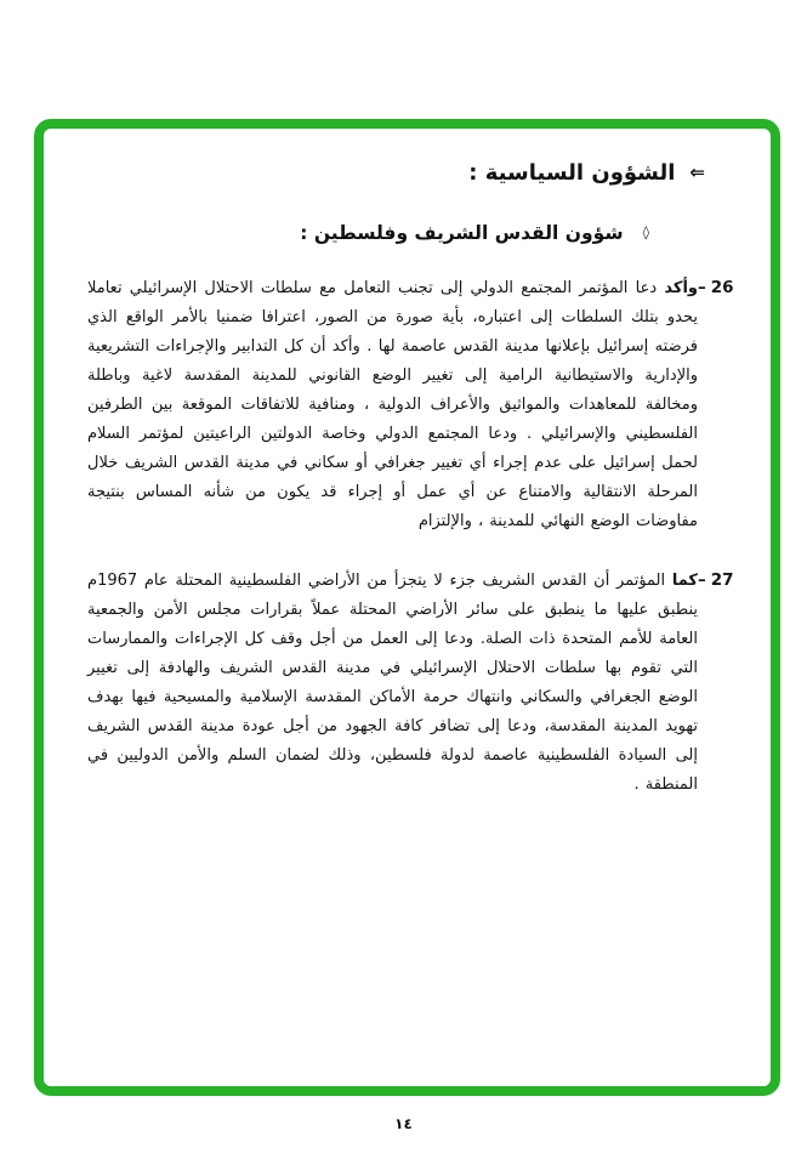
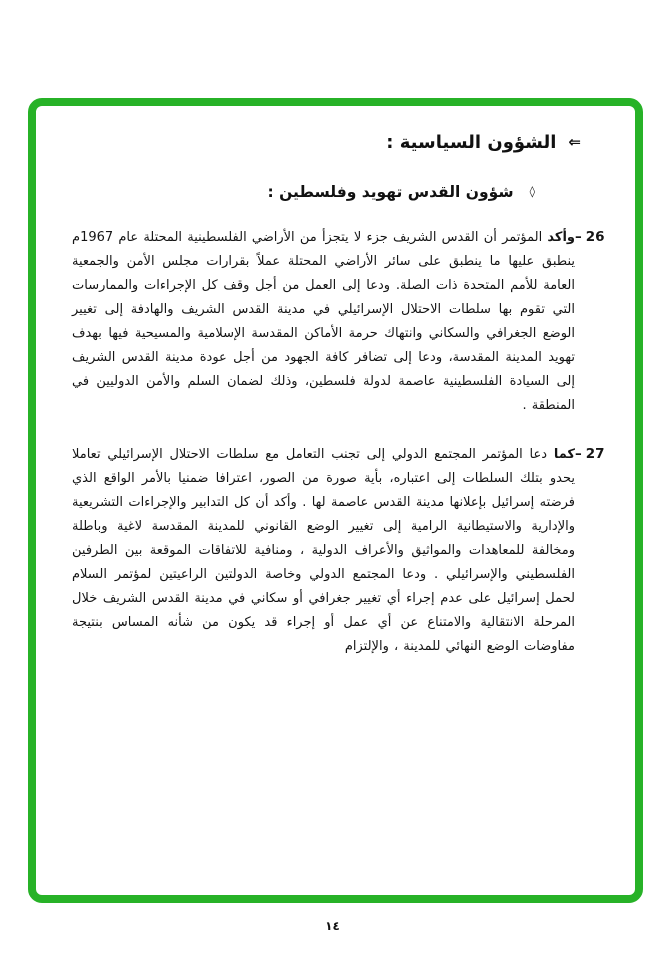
  ⇐الشؤون السياسية :
- ◊شؤون القدس الشريف وفلسطين :
+ ◊شؤون القدس تهويد وفلسطين :
  – 26
- وأكد دعا المؤتمر المجتمع الدولي إلى تجنب التعامل مع سلطات الاحتلال الإسرائيلي تعاملا يحدو بتلك السلطات إلى اعتباره، بأية صورة من الصور، اعترافا ضمنيا بالأمر الواقع الذي فرضته إسرائيل بإعلانها مدينة القدس عاصمة لها . وأكد أن كل التدابير والإجراءات التشريعية والإدارية والاستيطانية الرامية إلى تغيير الوضع القانوني للمدينة المقدسة لاغية وباطلة ومخالفة للمعاهدات والمواثيق والأعراف الدولية ، ومنافية للاتفاقات الموقعة بين الطرفين الفلسطيني والإسرائيلي . ودعا المجتمع الدولي وخاصة الدولتين الراعيتين لمؤتمر السلام لحمل إسرائيل على عدم إجراء أي تغيير جغرافي أو سكاني في مدينة القدس الشريف خلال المرحلة الانتقالية والامتناع عن أي عمل أو إجراء قد يكون من شأنه المساس بنتيجة مفاوضات الوضع النهائي للمدينة ، والإلتزام
+ وأكد المؤتمر أن القدس الشريف جزء لا يتجزأ من الأراضي الفلسطينية المحتلة عام 1967م ينطبق عليها ما ينطبق على سائر الأراضي المحتلة عملاً بقرارات مجلس الأمن والجمعية العامة للأمم المتحدة ذات الصلة. ودعا إلى العمل من أجل وقف كل الإجراءات والممارسات التي تقوم بها سلطات الاحتلال الإسرائيلي في مدينة القدس الشريف والهادفة إلى تغيير الوضع الجغرافي والسكاني وانتهاك حرمة الأماكن المقدسة الإسلامية والمسيحية فيها بهدف تهويد المدينة المقدسة، ودعا إلى تضافر كافة الجهود من أجل عودة مدينة القدس الشريف إلى السيادة الفلسطينية عاصمة لدولة فلسطين، وذلك لضمان السلم والأمن الدوليين في المنطقة .
  – 27
- كما المؤتمر أن القدس الشريف جزء لا يتجزأ من الأراضي الفلسطينية المحتلة عام 1967م ينطبق عليها ما ينطبق على سائر الأراضي المحتلة عملاً بقرارات مجلس الأمن والجمعية العامة للأمم المتحدة ذات الصلة. ودعا إلى العمل من أجل وقف كل الإجراءات والممارسات التي تقوم بها سلطات الاحتلال الإسرائيلي في مدينة القدس الشريف والهادفة إلى تغيير الوضع الجغرافي والسكاني وانتهاك حرمة الأماكن المقدسة الإسلامية والمسيحية فيها بهدف تهويد المدينة المقدسة، ودعا إلى تضافر كافة الجهود من أجل عودة مدينة القدس الشريف إلى السيادة الفلسطينية عاصمة لدولة فلسطين، وذلك لضمان السلم والأمن الدوليين في المنطقة .
+ كما دعا المؤتمر المجتمع الدولي إلى تجنب التعامل مع سلطات الاحتلال الإسرائيلي تعاملا يحدو بتلك السلطات إلى اعتباره، بأية صورة من الصور، اعترافا ضمنيا بالأمر الواقع الذي فرضته إسرائيل بإعلانها مدينة القدس عاصمة لها . وأكد أن كل التدابير والإجراءات التشريعية والإدارية والاستيطانية الرامية إلى تغيير الوضع القانوني للمدينة المقدسة لاغية وباطلة ومخالفة للمعاهدات والمواثيق والأعراف الدولية ، ومنافية للاتفاقات الموقعة بين الطرفين الفلسطيني والإسرائيلي . ودعا المجتمع الدولي وخاصة الدولتين الراعيتين لمؤتمر السلام لحمل إسرائيل على عدم إجراء أي تغيير جغرافي أو سكاني في مدينة القدس الشريف خلال المرحلة الانتقالية والامتناع عن أي عمل أو إجراء قد يكون من شأنه المساس بنتيجة مفاوضات الوضع النهائي للمدينة ، والإلتزام
  ١٤
